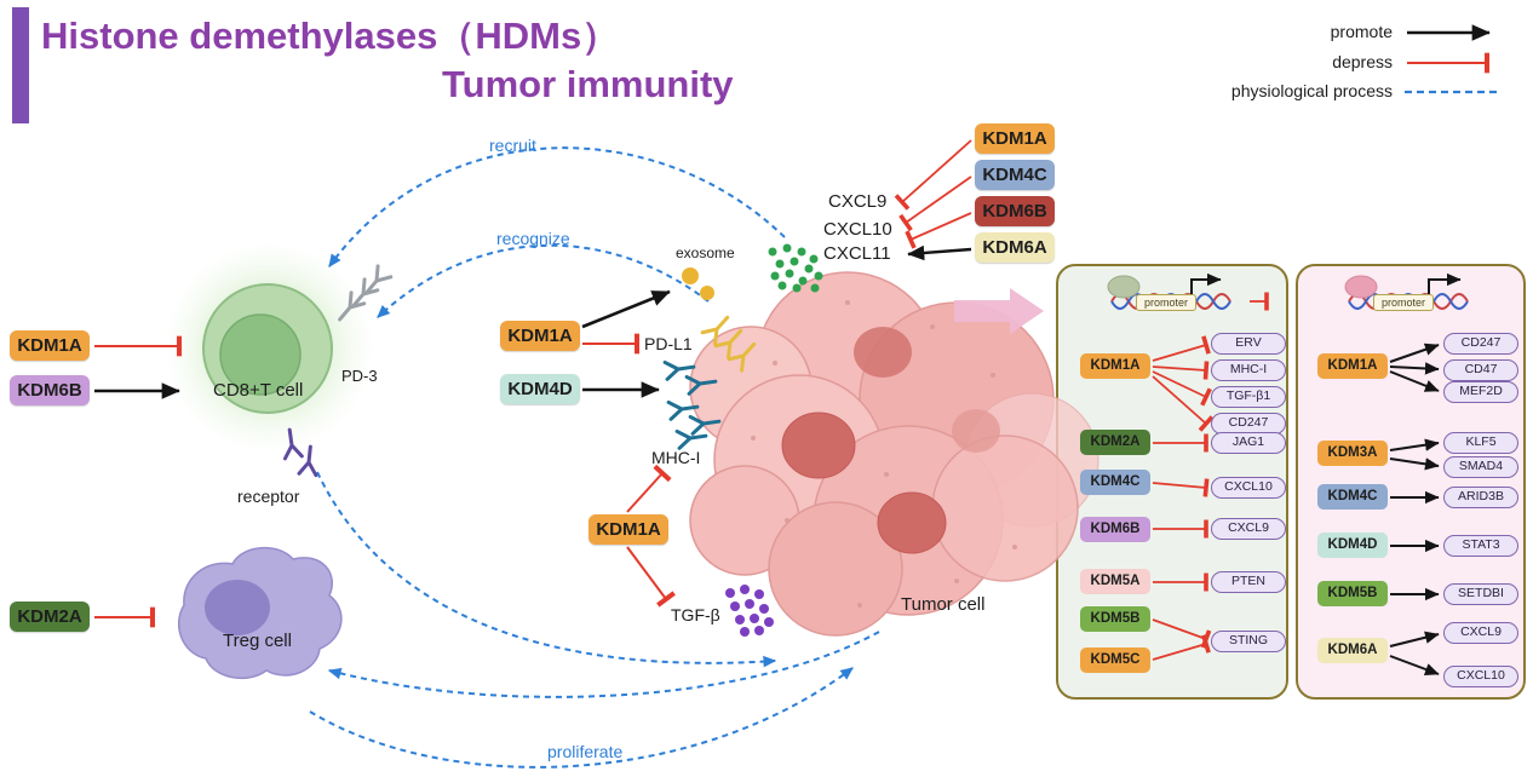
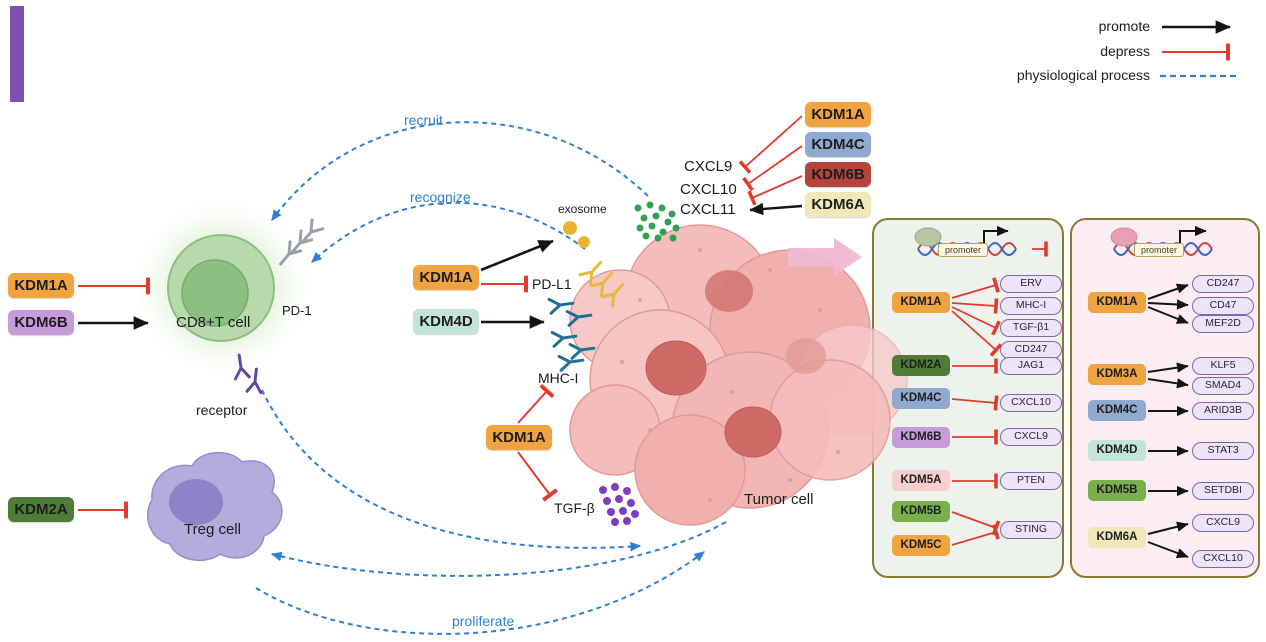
- Histone demethylases（HDMs）
- Tumor immunity
  promote
  depress
  physiological process
  recruit
  recognize
  proliferate
  CD8+T cell
- PD-3
+ PD-1
  receptor
  Treg cell
  exosome
  PD-L1
  MHC-I
  TGF-β
  Tumor cell
  CXCL9
  CXCL10
  CXCL11
  KDM1A
  KDM6B
  KDM2A
  KDM1A
  KDM4D
  KDM1A
  KDM1A
  KDM4C
  KDM6B
  KDM6A
  promoter
  KDM1A
  KDM2A
  KDM4C
  KDM6B
  KDM5A
  KDM5B
  KDM5C
  ERV
  MHC-I
  TGF-β1
  CD247
  JAG1
  CXCL10
  CXCL9
  PTEN
  STING
  promoter
  KDM1A
  KDM3A
  KDM4C
  KDM4D
  KDM5B
  KDM6A
  CD247
  CD47
  MEF2D
  KLF5
  SMAD4
  ARID3B
  STAT3
  SETDBI
  CXCL9
  CXCL10
